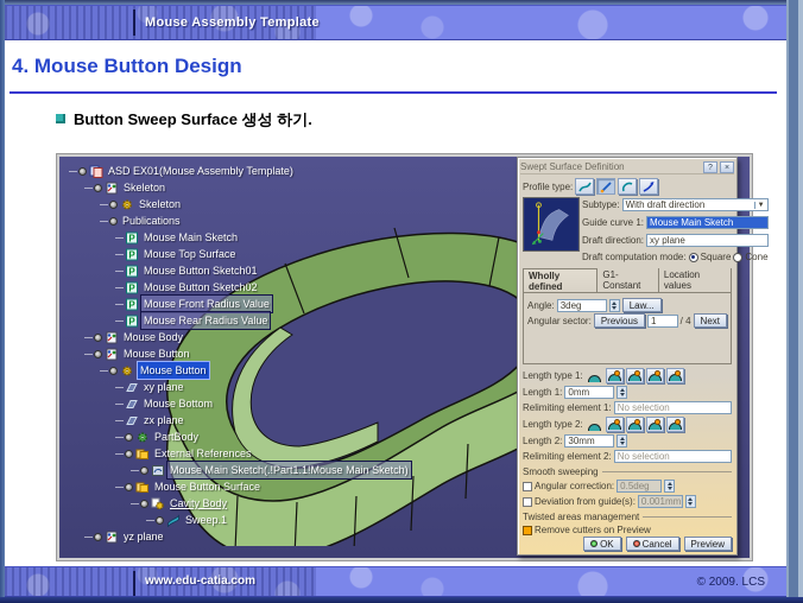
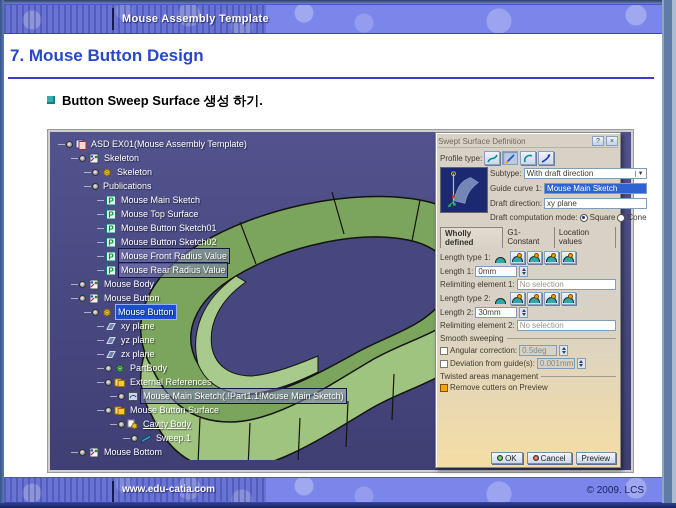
  Mouse Assembly Template
- 4. Mouse Button Design
+ 7. Mouse Button Design
  Button Sweep Surface 생성 하기.
  ASD EX01(Mouse Assembly Template)
  Skeleton
  Skeleton
  Publications
  P
  Mouse Main Sketch
  P
  Mouse Top Surface
  P
  Mouse Button Sketch01
  P
  Mouse Button Sketch02
  P
  Mouse Front Radius Value
  P
  Mouse Rear Radius Value
  Mouse Body
  Mouse Button
  Mouse Button
  xy plane
- Mouse Bottom
+ yz plane
  zx plane
  PartBody
  External References
  Mouse Main Sketch(.!Part1.1!Mouse Main Sketch)
  Mouse Button Surface
  Cavity Body
  Sweep.1
- yz plane
+ Mouse Bottom
  Swept Surface Definition
  Profile type:
  Subtype:
  With draft direction
  Guide curve 1:
  Mouse Main Sketch
  Draft direction:
  xy plane
  Draft computation mode:
  Square
  Cone
  Wholly defined
  G1-Constant
  Location values
- Angle:
- 3deg
- Law...
- Angular sector:
- Previous
- 1
- / 4
- Next
  Length type 1:
  Length 1:
  0mm
  Relimiting element 1:
  No selection
  Length type 2:
  Length 2:
  30mm
  Relimiting element 2:
  No selection
  Smooth sweeping
  Angular correction:
  0.5deg
  Deviation from guide(s):
  0.001mm
  Twisted areas management
  Remove cutters on Preview
  OK
  Cancel
  Preview
  www.edu-catia.com
  © 2009. LCS
